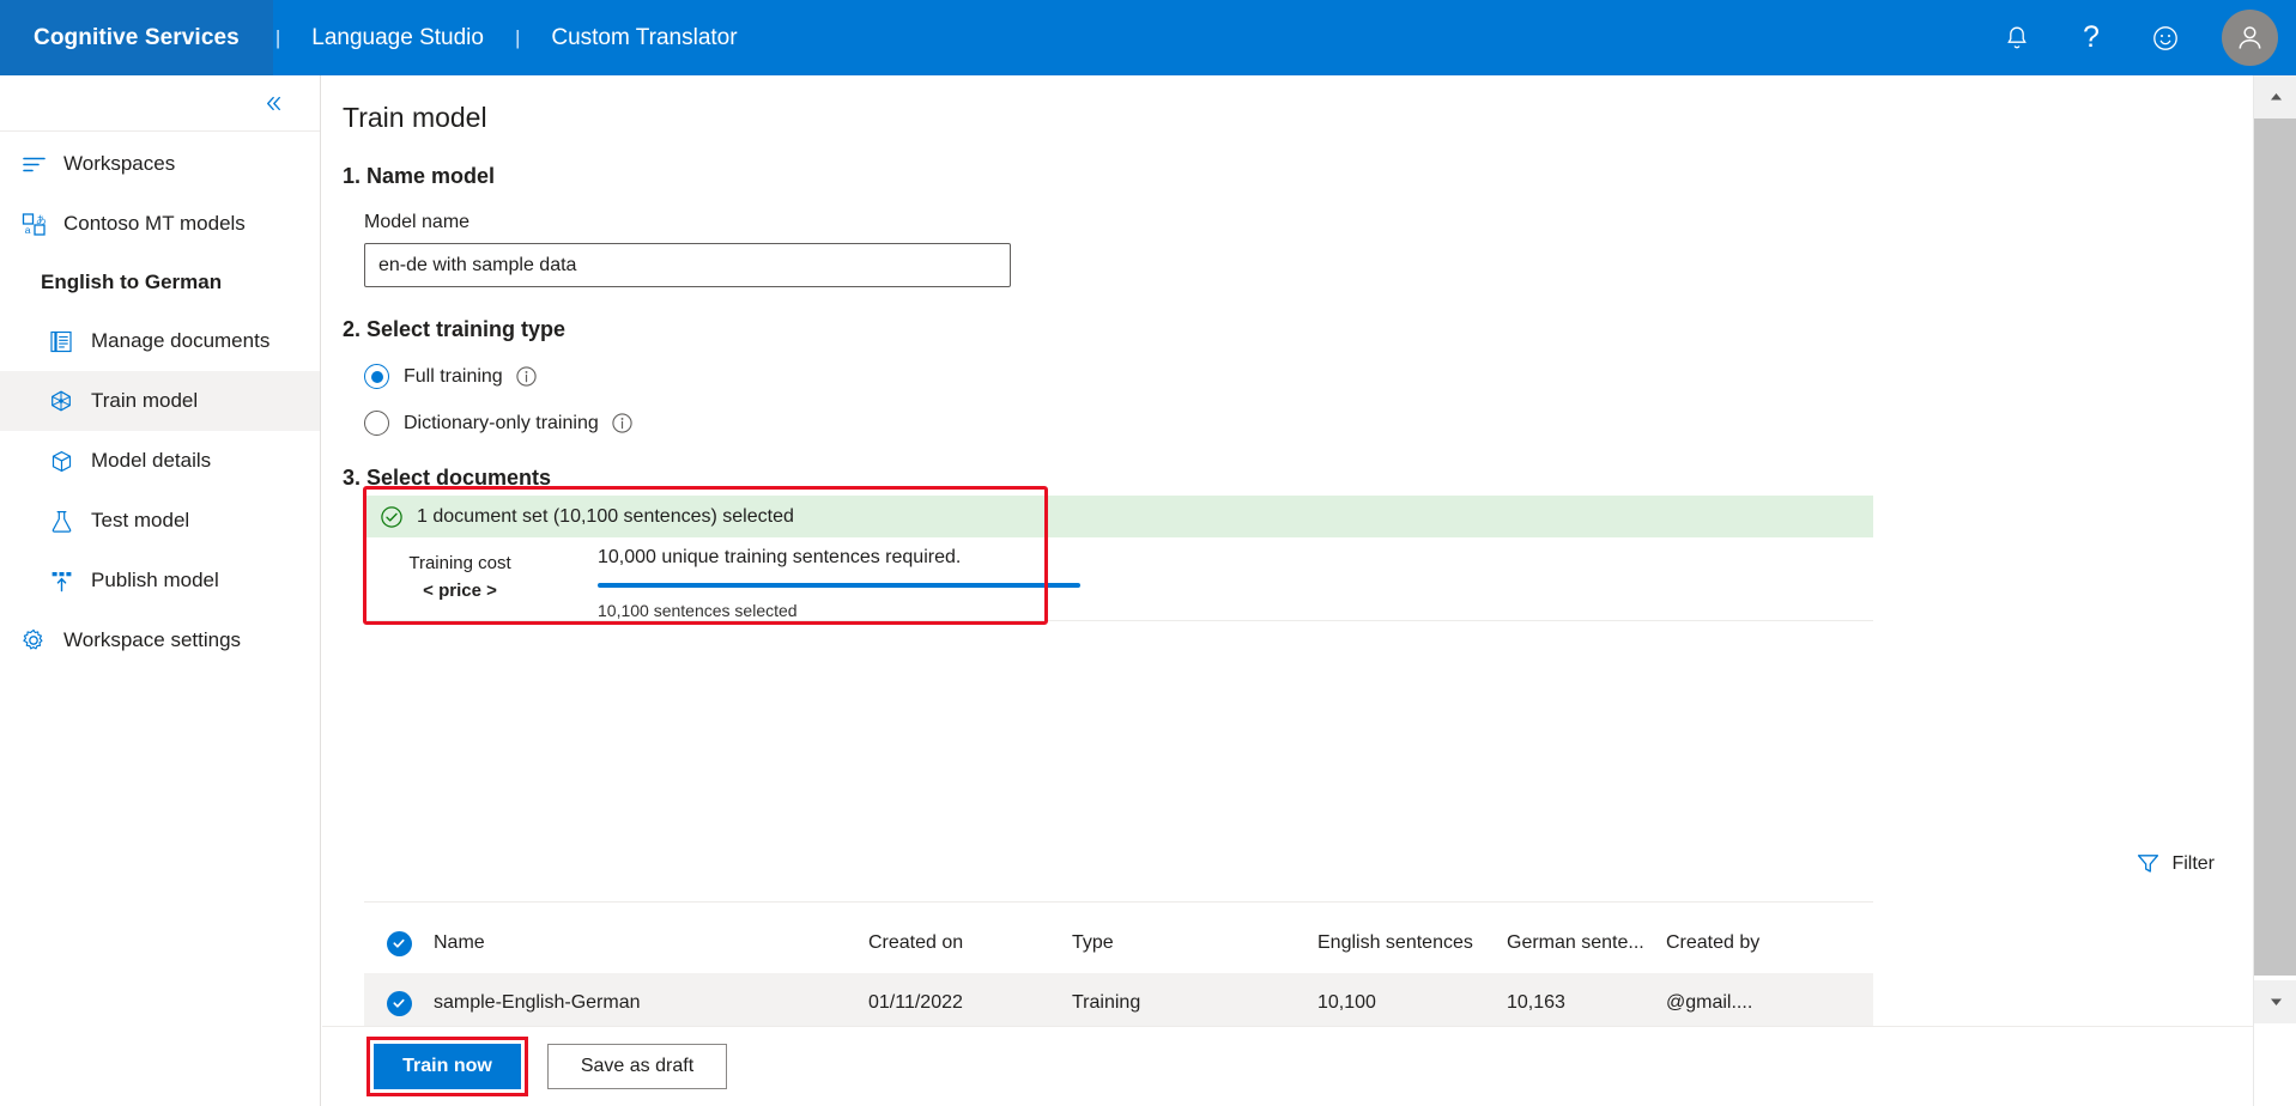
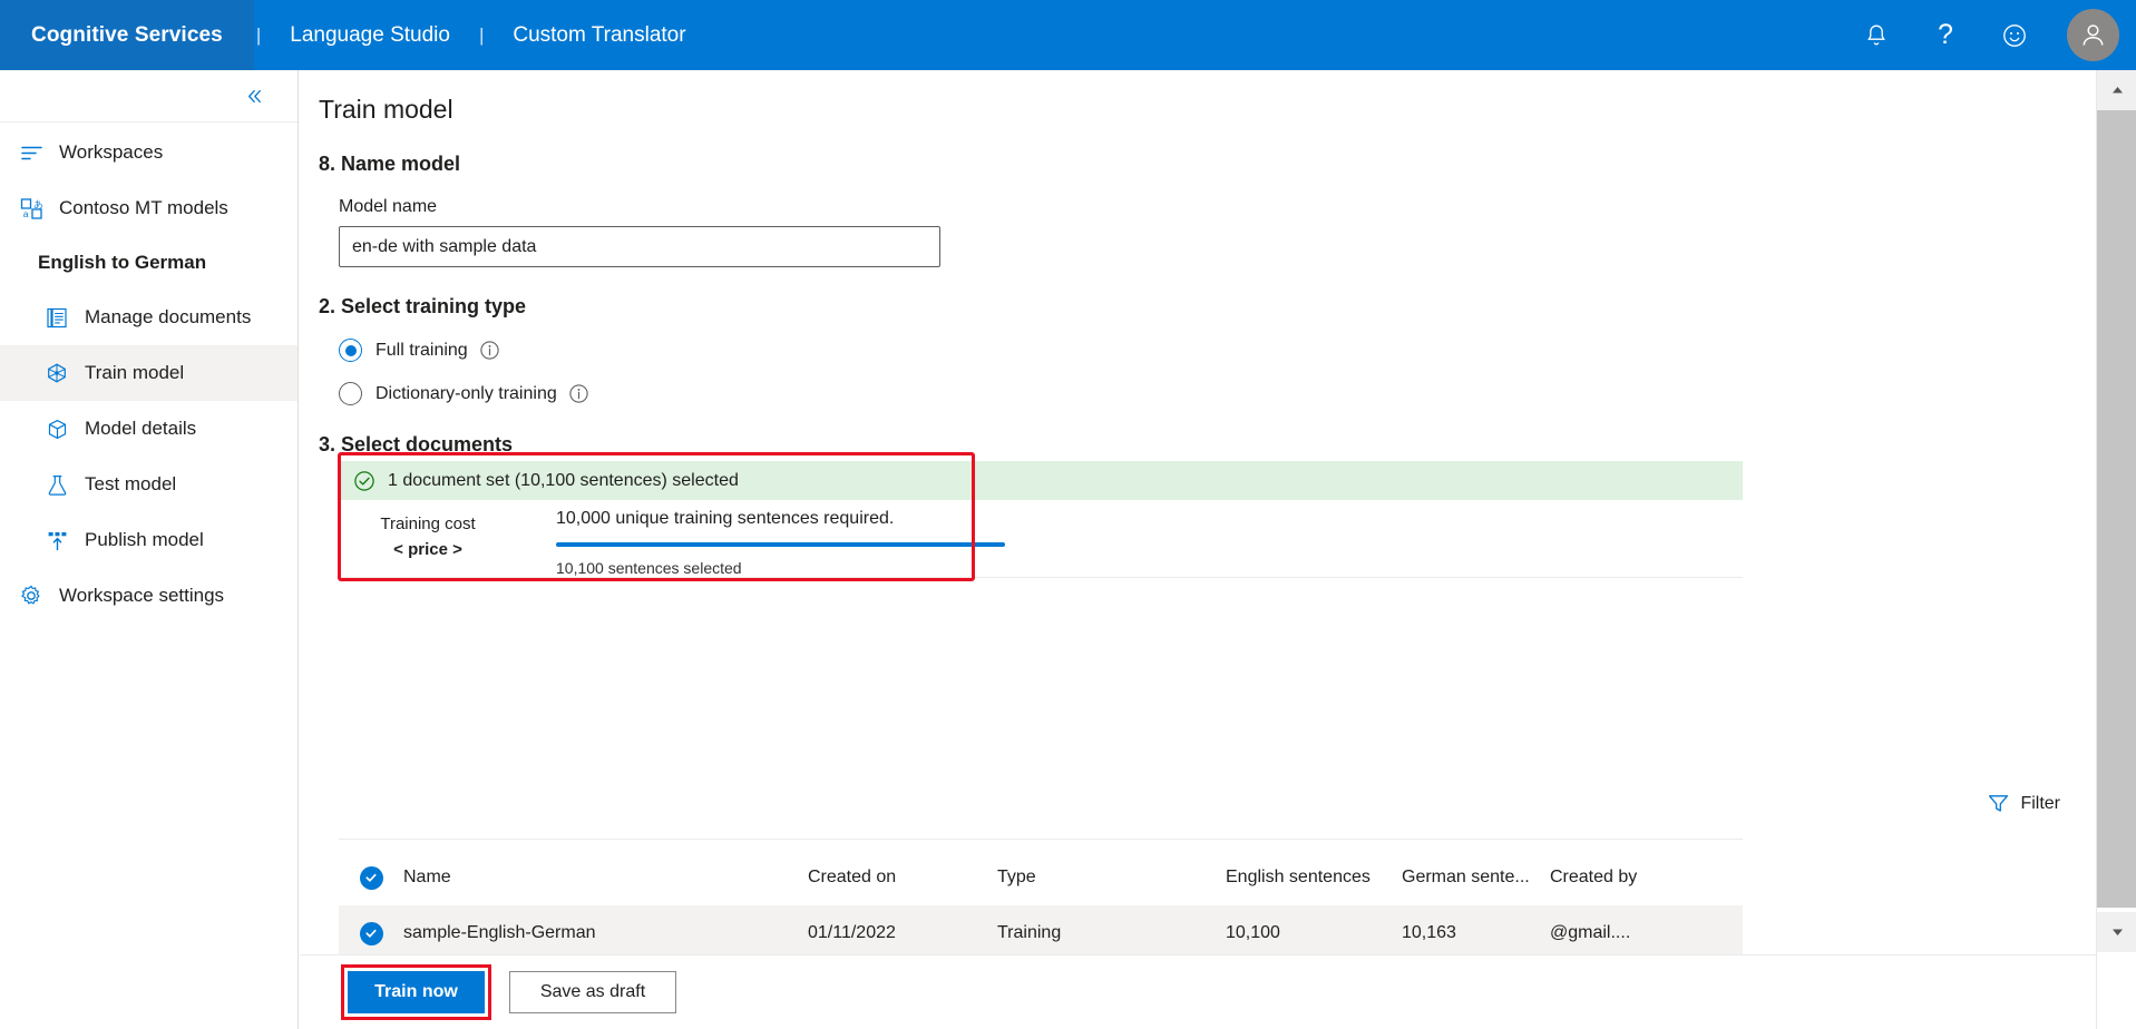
  Cognitive Services
  |
  Language Studio
  |
  Custom Translator
  ?
  Workspaces
  a
  あ
  Contoso MT models
  English to German
  Manage documents
  Train model
  Model details
  Test model
  Publish model
  Workspace settings
  Train model
- 1. Name model
+ 8. Name model
  Model name
  en-de with sample data
  2. Select training type
  Full training
  Dictionary-only training
  3. Select documents
  1 document set (10,100 sentences) selected
  Training cost
  < price >
  10,000 unique training sentences required.
  10,100 sentences selected
  Filter
  Name
  Created on
  Type
  English sentences
  German sente...
  Created by
  sample-English-German
  01/11/2022
  Training
  10,100
  10,163
  @gmail....
  Train now
  Save as draft
